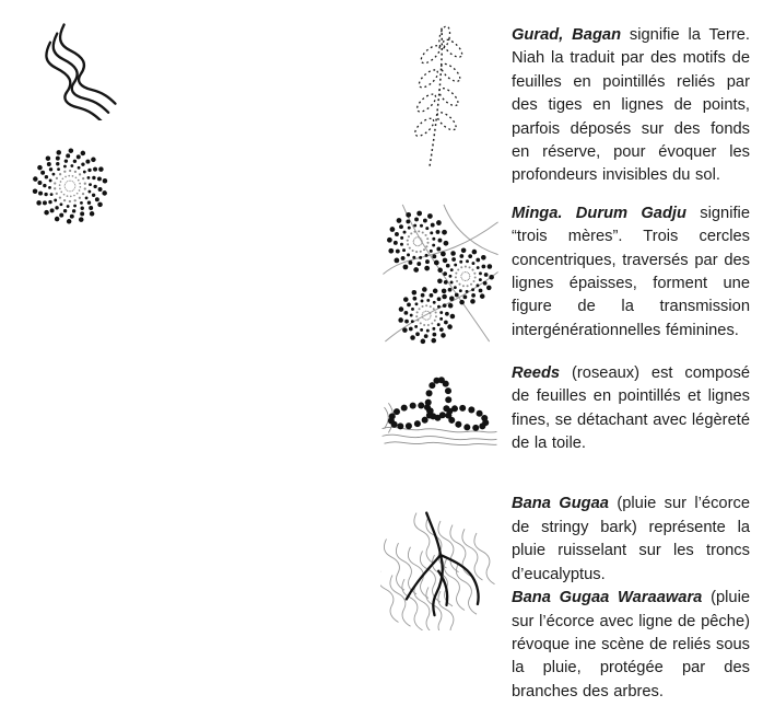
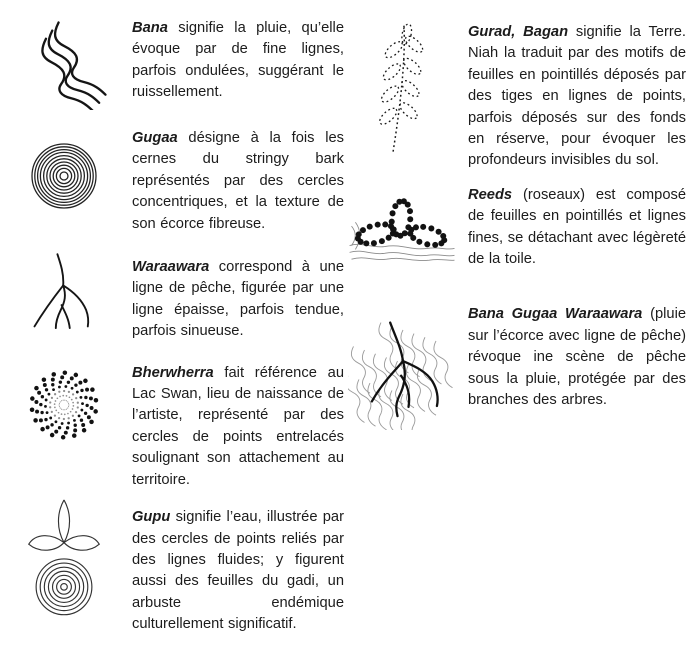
+ Bana signifie la pluie, qu’elle évoque par de fine lignes, parfois ondulées, suggérant le ruissellement.
+ Gugaa désigne à la fois les cernes du stringy bark représentés par des cercles concentriques, et la texture de son écorce fibreuse.
+ Waraawara correspond à une ligne de pêche, figurée par une ligne épaisse, parfois tendue, parfois sinueuse.
+ Bherwherra fait référence au Lac Swan, lieu de naissance de l’artiste, représenté par des cercles de points entrelacés soulignant son attachement au territoire.
+ Gupu signifie l’eau, illustrée par des cercles de points reliés par des lignes fluides; y figurent aussi des feuilles du gadi, un arbuste endémique culturellement significatif.
- Gurad, Bagan signifie la Terre. Niah la traduit par des motifs de feuilles en pointillés reliés par des tiges en lignes de points, parfois déposés sur des fonds en réserve, pour évoquer les profondeurs invisibles du sol.
+ Gurad, Bagan signifie la Terre. Niah la traduit par des motifs de feuilles en pointillés déposés par des tiges en lignes de points, parfois déposés sur des fonds en réserve, pour évoquer les profondeurs invisibles du sol.
- Minga. Durum Gadju signifie “trois mères”. Trois cercles concentriques, traversés par des lignes épaisses, forment une figure de la transmission intergénérationnelles féminines.
  Reeds (roseaux) est composé de feuilles en pointillés et lignes fines, se détachant avec légèreté de la toile.
- Bana Gugaa (pluie sur l’écorce de stringy bark) représente la pluie ruisselant sur les troncs d’eucalyptus.
- Bana Gugaa Waraawara (pluie sur l’écorce avec ligne de pêche) révoque ine scène de reliés sous la pluie, protégée par des branches des arbres.
+ Bana Gugaa Waraawara (pluie sur l’écorce avec ligne de pêche) révoque ine scène de pêche sous la pluie, protégée par des branches des arbres.
